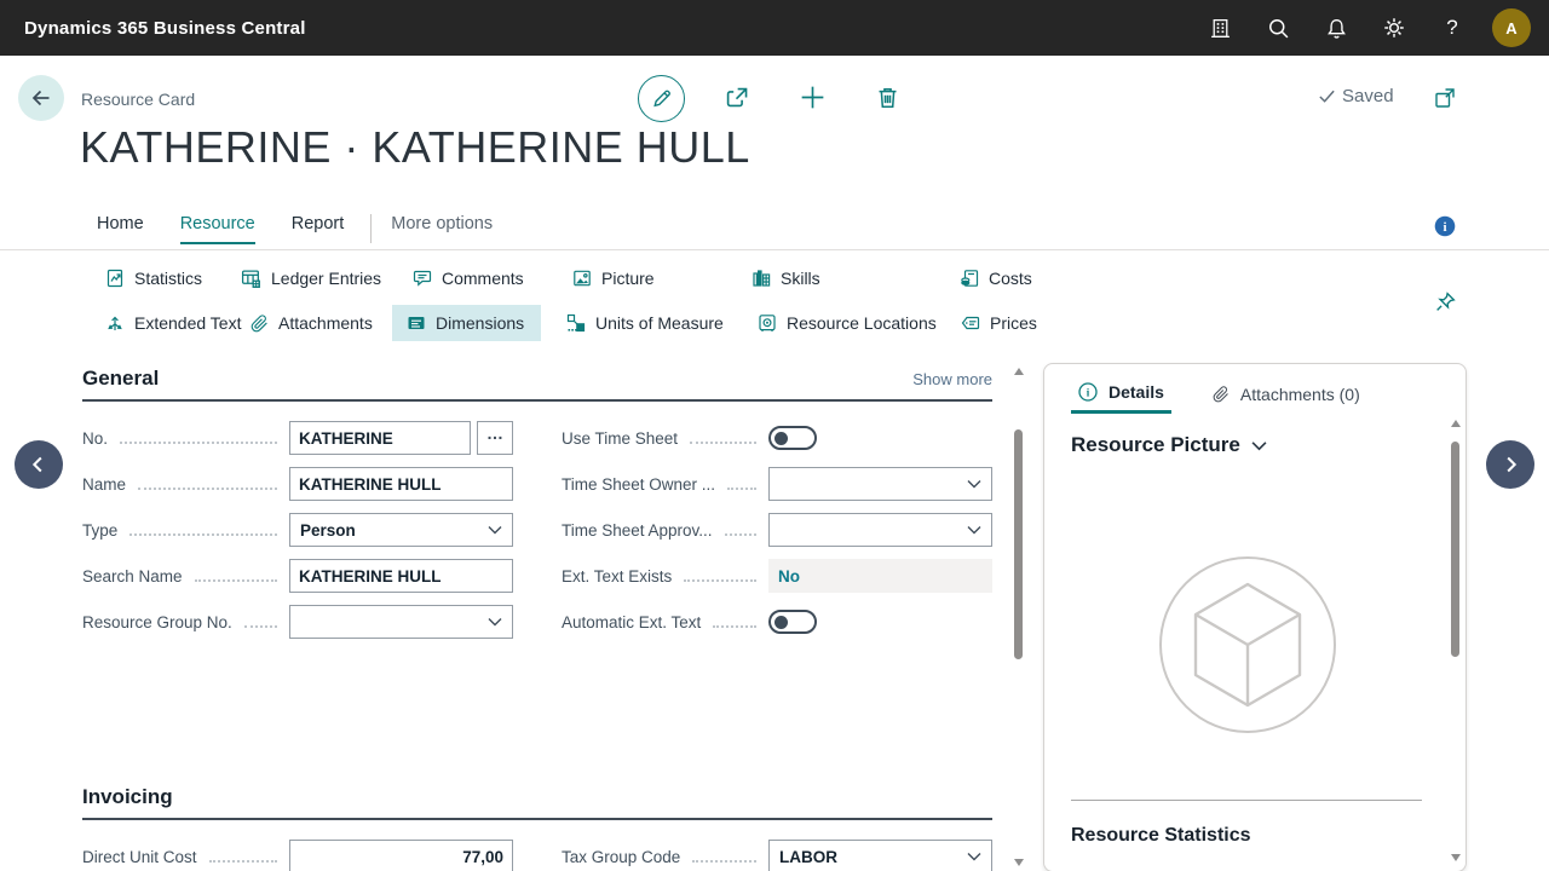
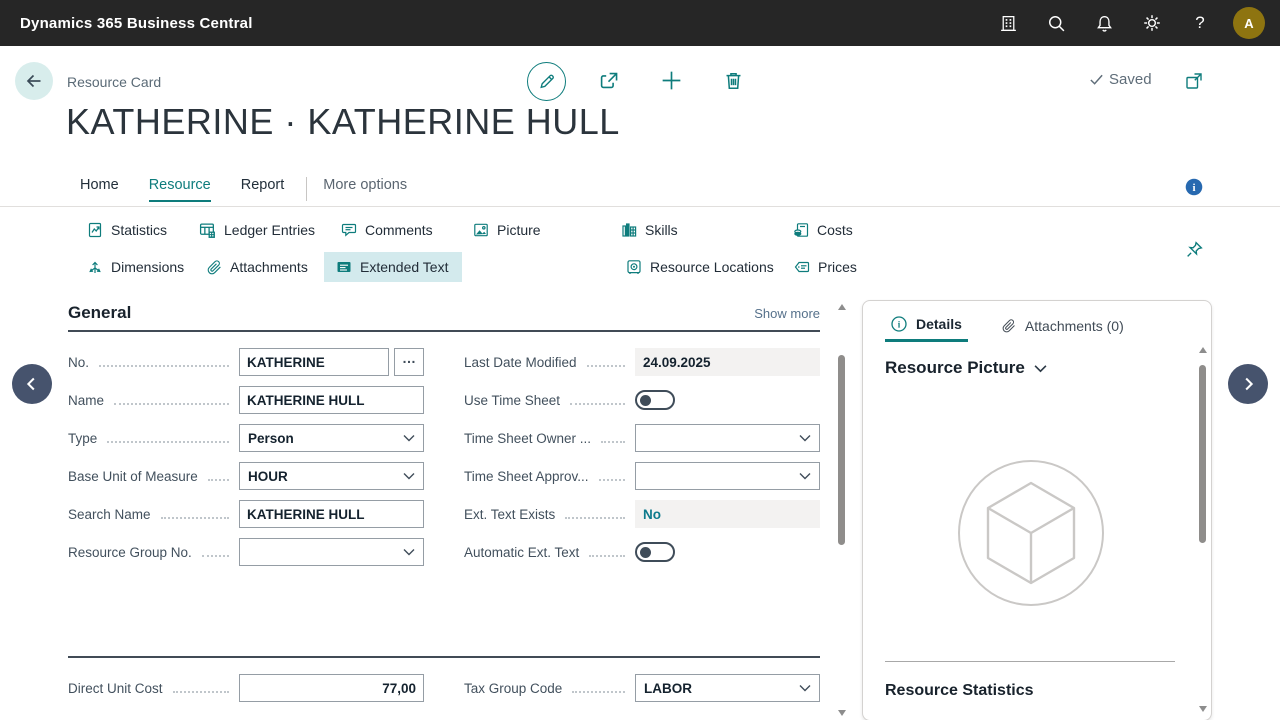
  Dynamics 365 Business Central
  ?
  A
  Resource Card
  Saved
  KATHERINE · KATHERINE HULL
  Home
  Resource
  Report
  More options
  i
  Statistics
  Ledger Entries
  Comments
  Picture
  Skills
  Costs
- Extended Text
+ Dimensions
  Attachments
- Dimensions
+ Extended Text
- Units of Measure
  Resource Locations
  Prices
  General
  Show more
  No.
  KATHERINE
  …
  Name
  KATHERINE HULL
  Type
  Person
+ Base Unit of Measure
+ HOUR
  Search Name
  KATHERINE HULL
  Resource Group No.
+ Last Date Modified
+ 24.09.2025
  Use Time Sheet
  Time Sheet Owner ...
  Time Sheet Approv...
  Ext. Text Exists
  No
  Automatic Ext. Text
- Invoicing
  Direct Unit Cost
  77,00
  Tax Group Code
  LABOR
  i
  Details
  Attachments (0)
  Resource Picture
  Resource Statistics
